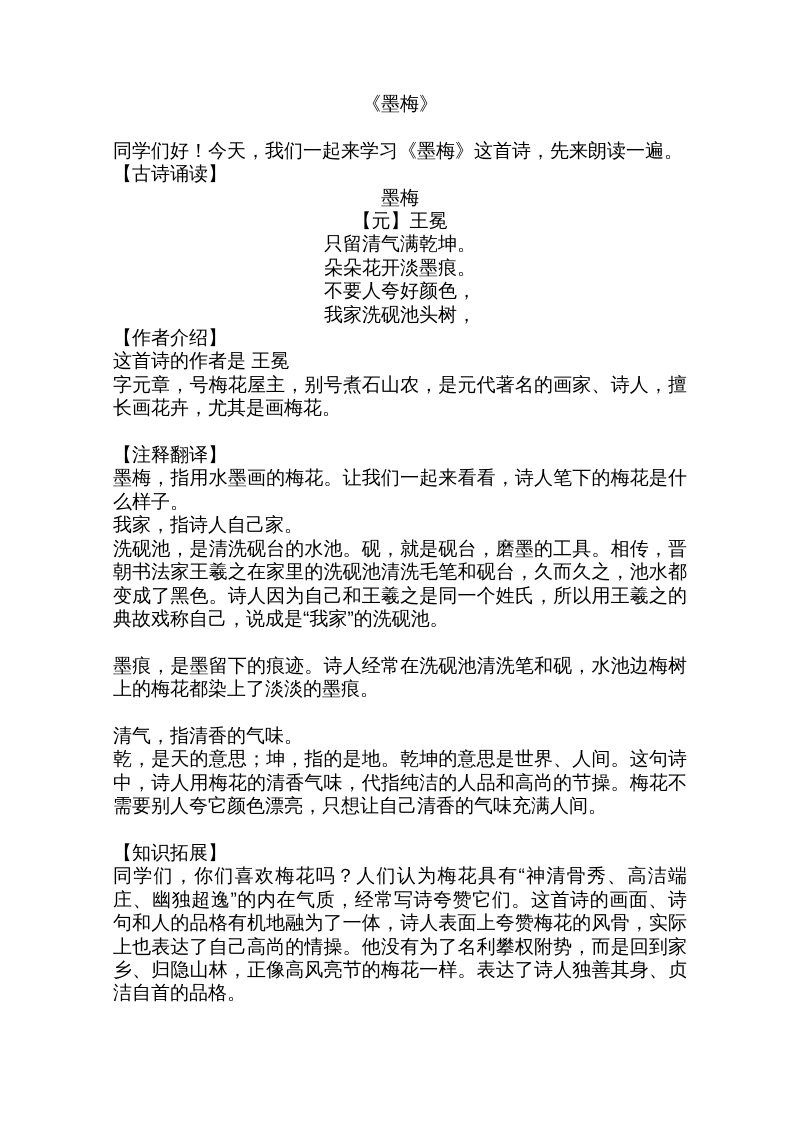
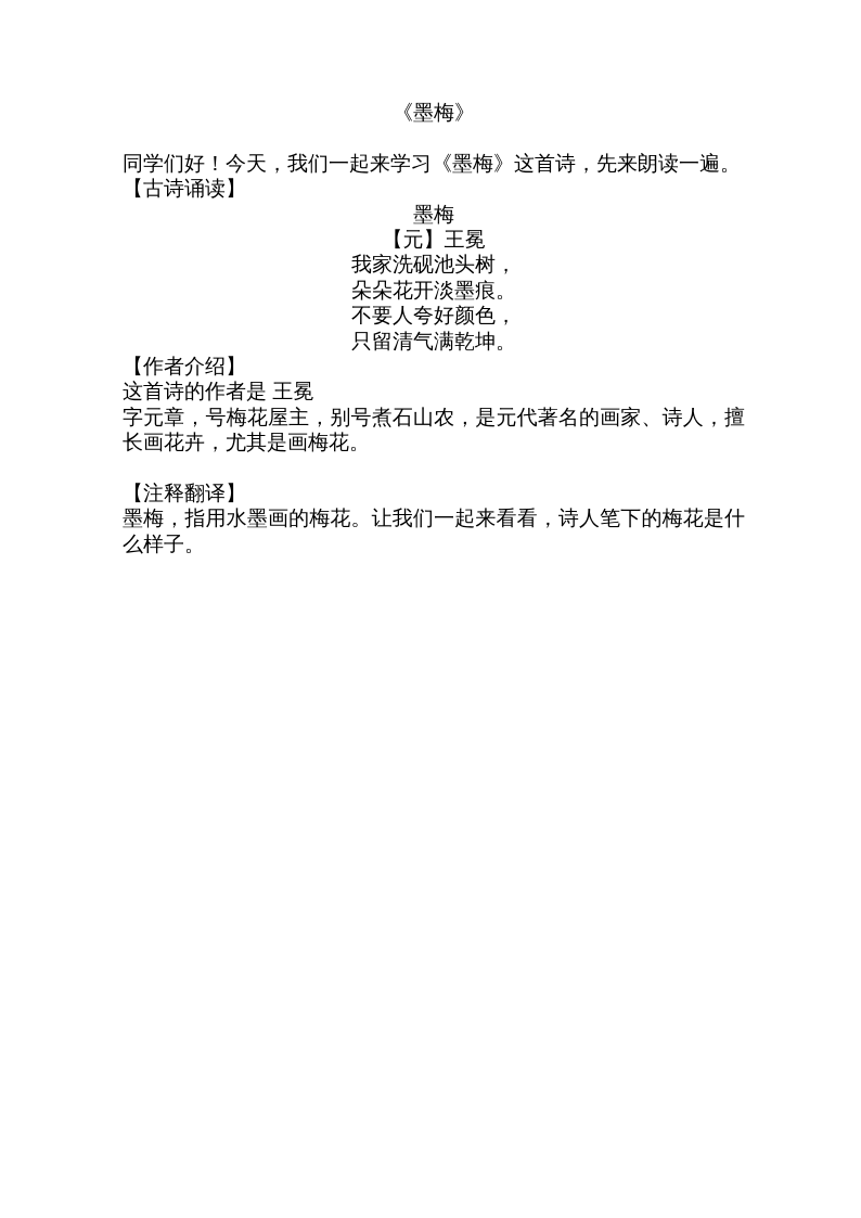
  《墨梅》
  同学们好！今天，我们一起来学习《墨梅》这首诗，先来朗读一遍。
  【古诗诵读】
  墨梅
  【元】王冕
- 只留清气满乾坤。
+ 我家洗砚池头树，
  朵朵花开淡墨痕。
  不要人夸好颜色，
- 我家洗砚池头树，
+ 只留清气满乾坤。
  【作者介绍】
  这首诗的作者是 王冕
  字元章，号梅花屋主，别号煮石山农，是元代著名的画家、诗人，擅长画花卉，尤其是画梅花。
  【注释翻译】
  墨梅，指用水墨画的梅花。让我们一起来看看，诗人笔下的梅花是什么样子。
- 我家，指诗人自己家。
- 洗砚池，是清洗砚台的水池。砚，就是砚台，磨墨的工具。相传，晋朝书法家王羲之在家里的洗砚池清洗毛笔和砚台，久而久之，池水都变成了黑色。诗人因为自己和王羲之是同一个姓氏，所以用王羲之的典故戏称自己，说成是“我家”的洗砚池。
- 墨痕，是墨留下的痕迹。诗人经常在洗砚池清洗笔和砚，水池边梅树上的梅花都染上了淡淡的墨痕。
- 清气，指清香的气味。
- 乾，是天的意思；坤，指的是地。乾坤的意思是世界、人间。这句诗中，诗人用梅花的清香气味，代指纯洁的人品和高尚的节操。梅花不需要别人夸它颜色漂亮，只想让自己清香的气味充满人间。
- 【知识拓展】
- 同学们，你们喜欢梅花吗？人们认为梅花具有“神清骨秀、高洁端庄、幽独超逸”的内在气质，经常写诗夸赞它们。这首诗的画面、诗句和人的品格有机地融为了一体，诗人表面上夸赞梅花的风骨，实际上也表达了自己高尚的情操。他没有为了名利攀权附势，而是回到家乡、归隐山林，正像高风亮节的梅花一样。表达了诗人独善其身、贞洁自首的品格。
